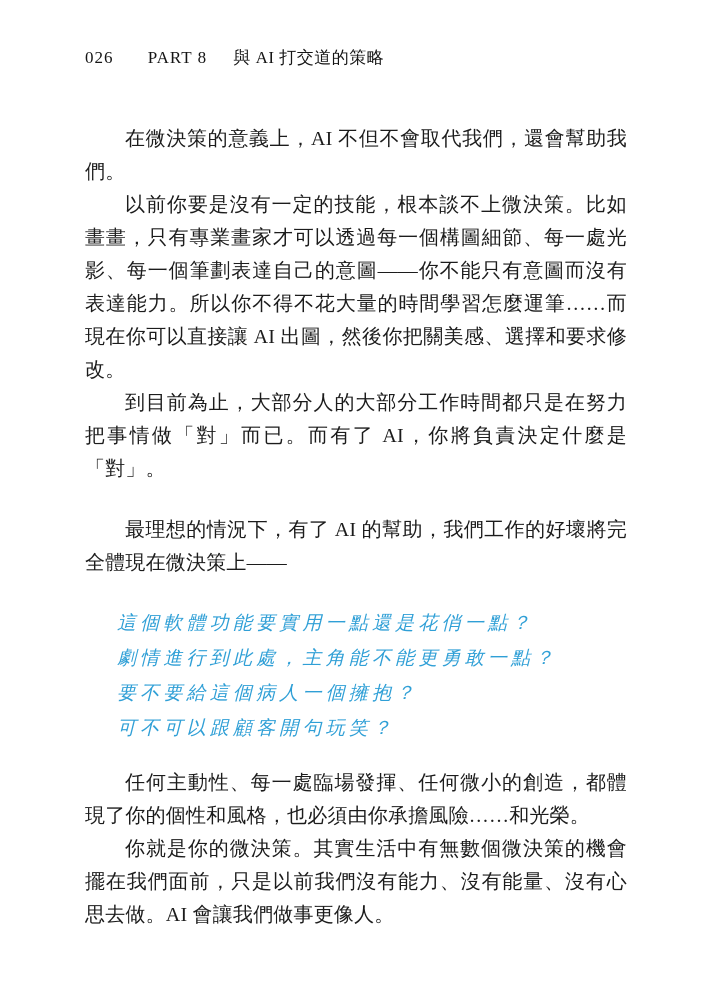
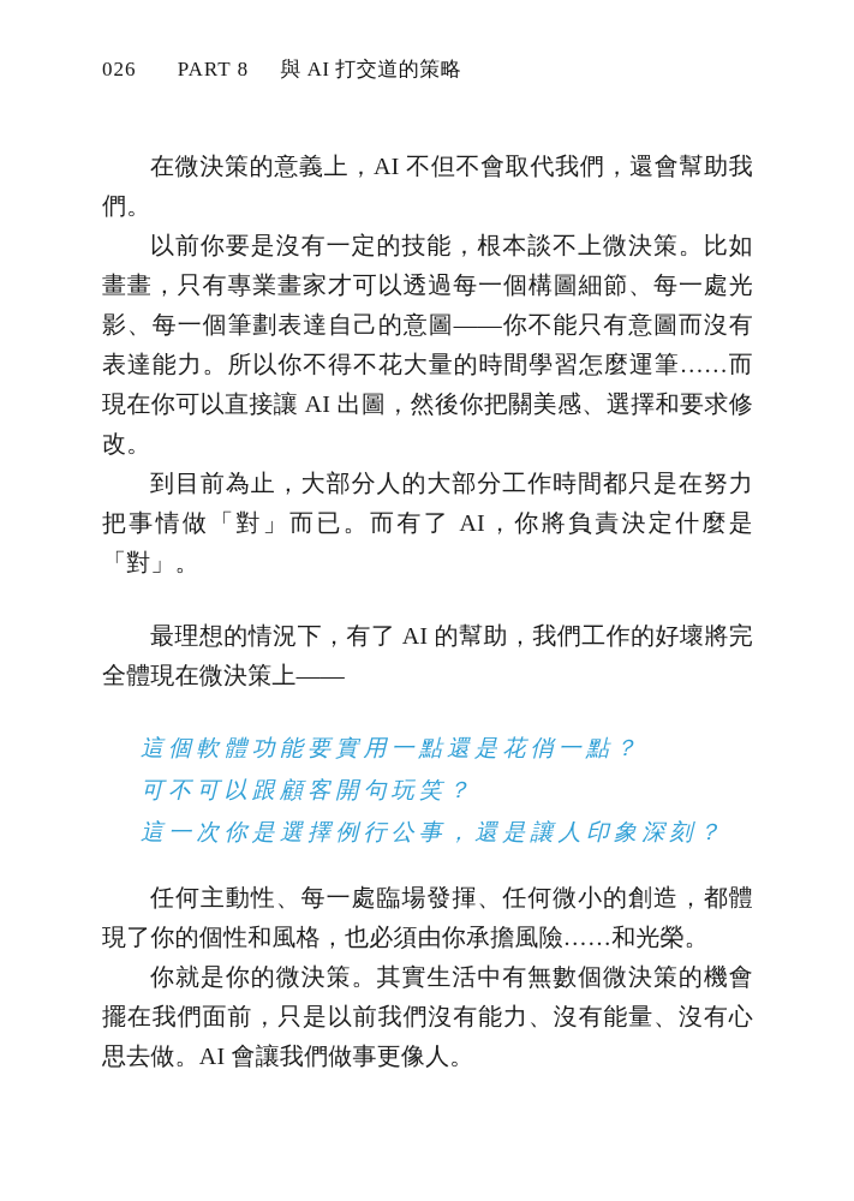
  026 PART 8 與 AI 打交道的策略
  在微決策的意義上，AI 不但不會取代我們，還會幫助我們。
  以前你要是沒有一定的技能，根本談不上微決策。比如畫畫，只有專業畫家才可以透過每一個構圖細節、每一處光影、每一個筆劃表達自己的意圖——你不能只有意圖而沒有表達能力。所以你不得不花大量的時間學習怎麼運筆……而現在你可以直接讓 AI 出圖，然後你把關美感、選擇和要求修改。
  到目前為止，大部分人的大部分工作時間都只是在努力把事情做「對」而已。而有了 AI，你將負責決定什麼是「對」。
  最理想的情況下，有了 AI 的幫助，我們工作的好壞將完全體現在微決策上——
  這個軟體功能要實用一點還是花俏一點？
- 劇情進行到此處，主角能不能更勇敢一點？
- 要不要給這個病人一個擁抱？
  可不可以跟顧客開句玩笑？
+ 這一次你是選擇例行公事，還是讓人印象深刻？
  任何主動性、每一處臨場發揮、任何微小的創造，都體現了你的個性和風格，也必須由你承擔風險……和光榮。
  你就是你的微決策。其實生活中有無數個微決策的機會擺在我們面前，只是以前我們沒有能力、沒有能量、沒有心思去做。AI 會讓我們做事更像人。
